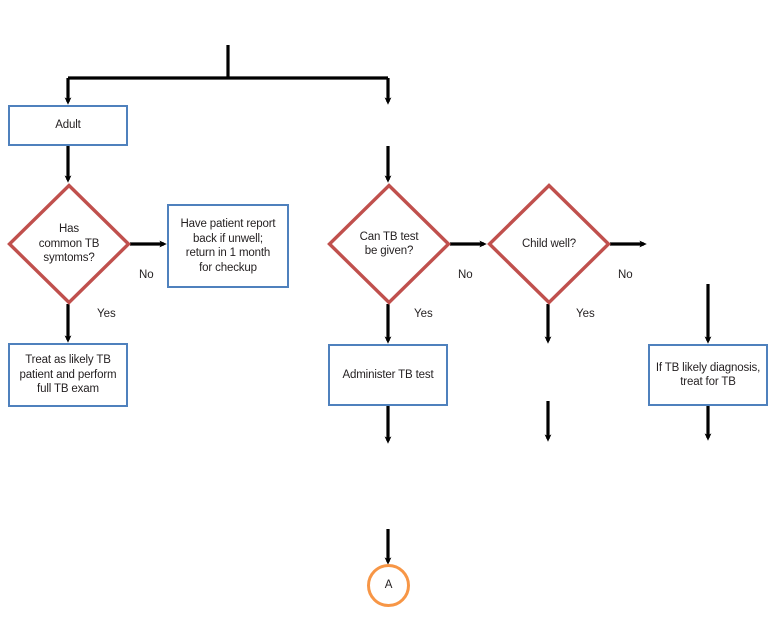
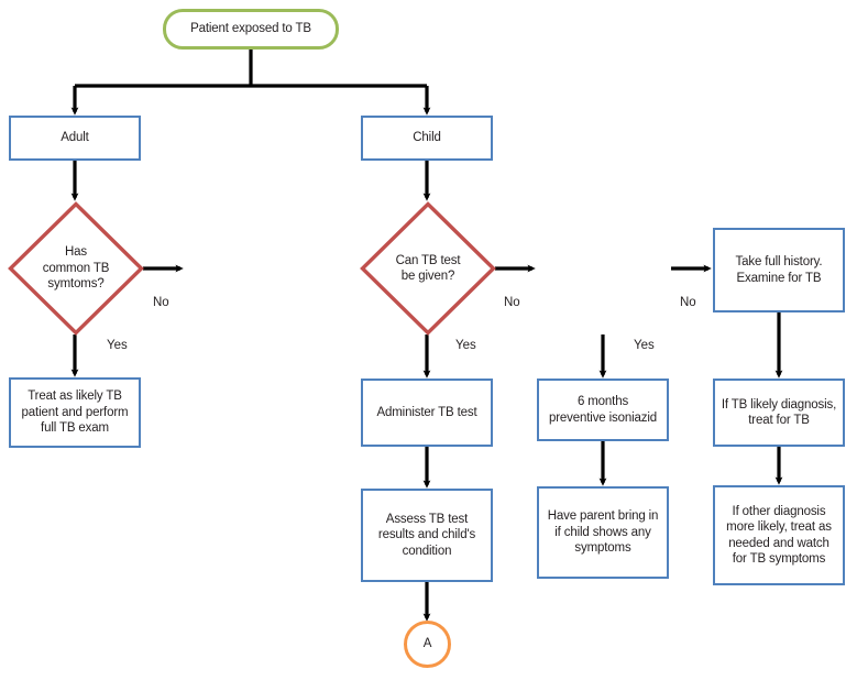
+ Patient exposed to TB
  Adult
+ Child
  Has
  common TB
  symtoms?
- Have patient report
- back if unwell;
- return in 1 month
- for checkup
  Treat as likely TB
  patient and perform
  full TB exam
  Can TB test
  be given?
- Child well?
  Administer TB test
+ Assess TB test
+ results and child's
+ condition
+ 6 months
+ preventive isoniazid
+ Have parent bring in
+ if child shows any
+ symptoms
+ Take full history.
+ Examine for TB
  If TB likely diagnosis,
  treat for TB
+ If other diagnosis
+ more likely, treat as
+ needed and watch
+ for TB symptoms
  A
  No
  Yes
  No
  Yes
  No
  Yes
